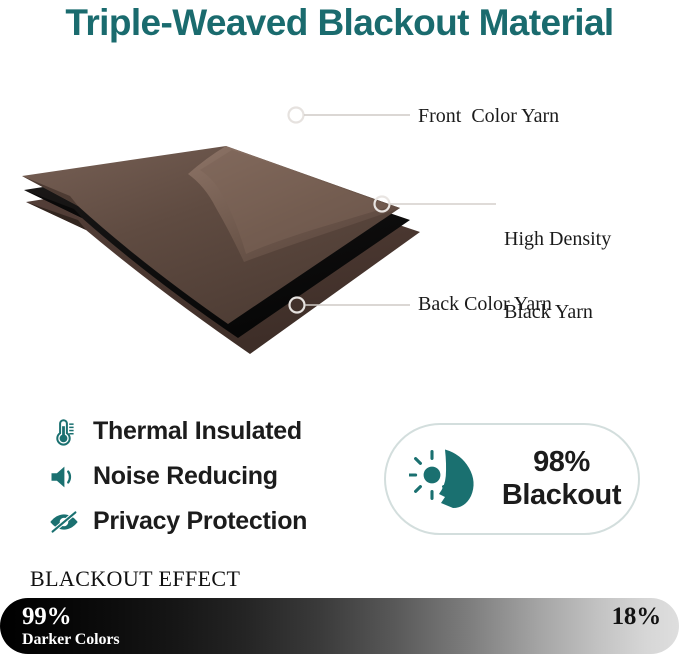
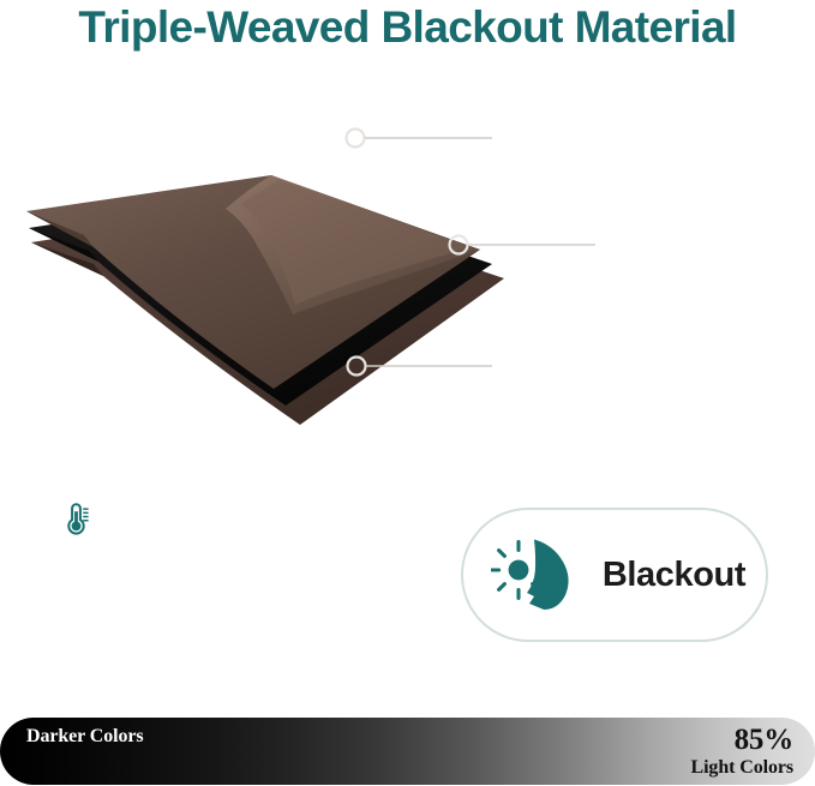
  Triple-Weaved Blackout Material
- Front Color Yarn
- High Density
- Black Yarn
- Back Color Yarn
- Thermal Insulated
- Noise Reducing
- Privacy Protection
- 98%
  Blackout
- BLACKOUT EFFECT
- 99%
  Darker Colors
- 18%
+ 85%
+ Light Colors
